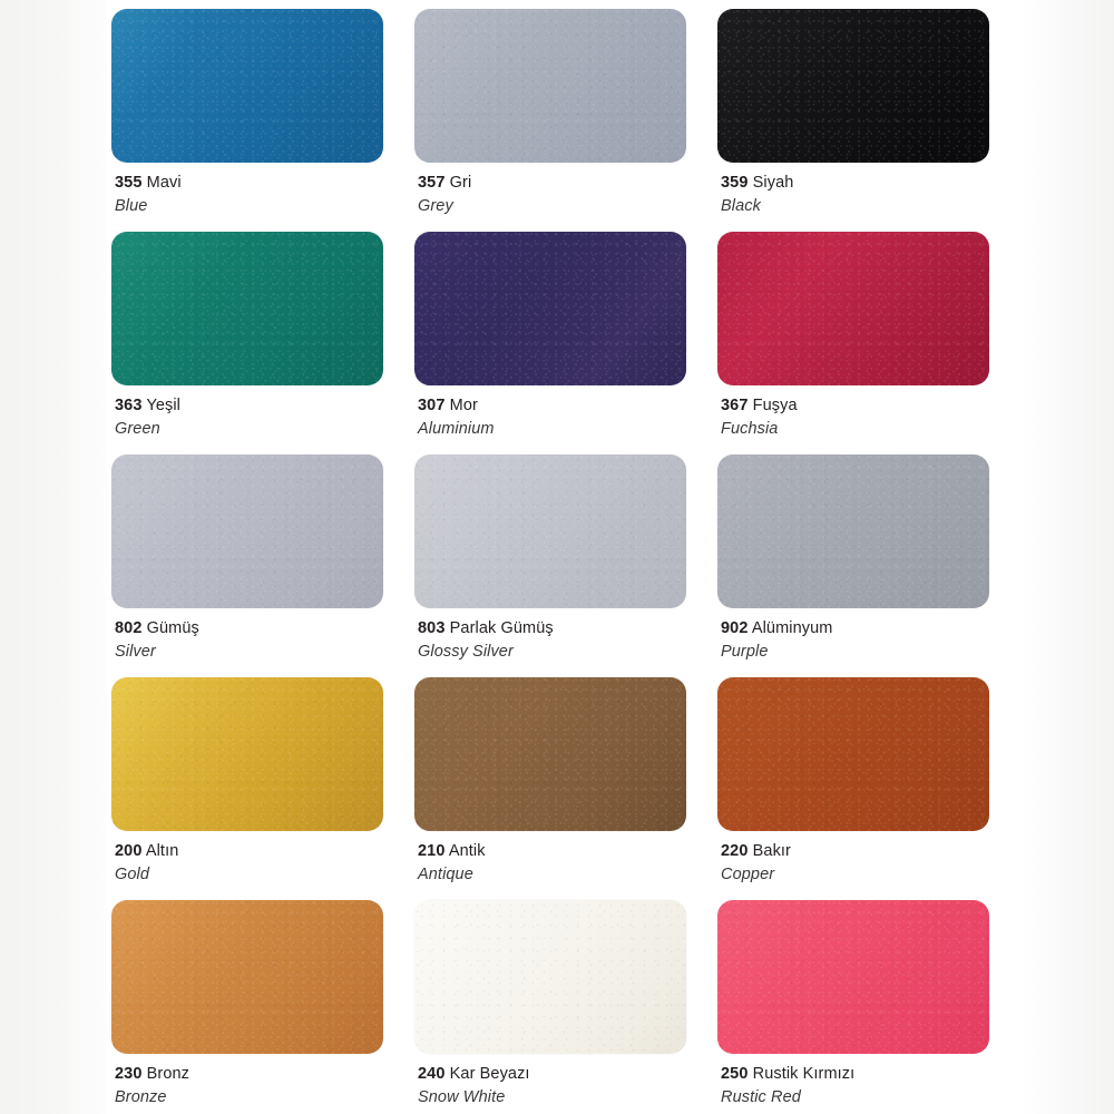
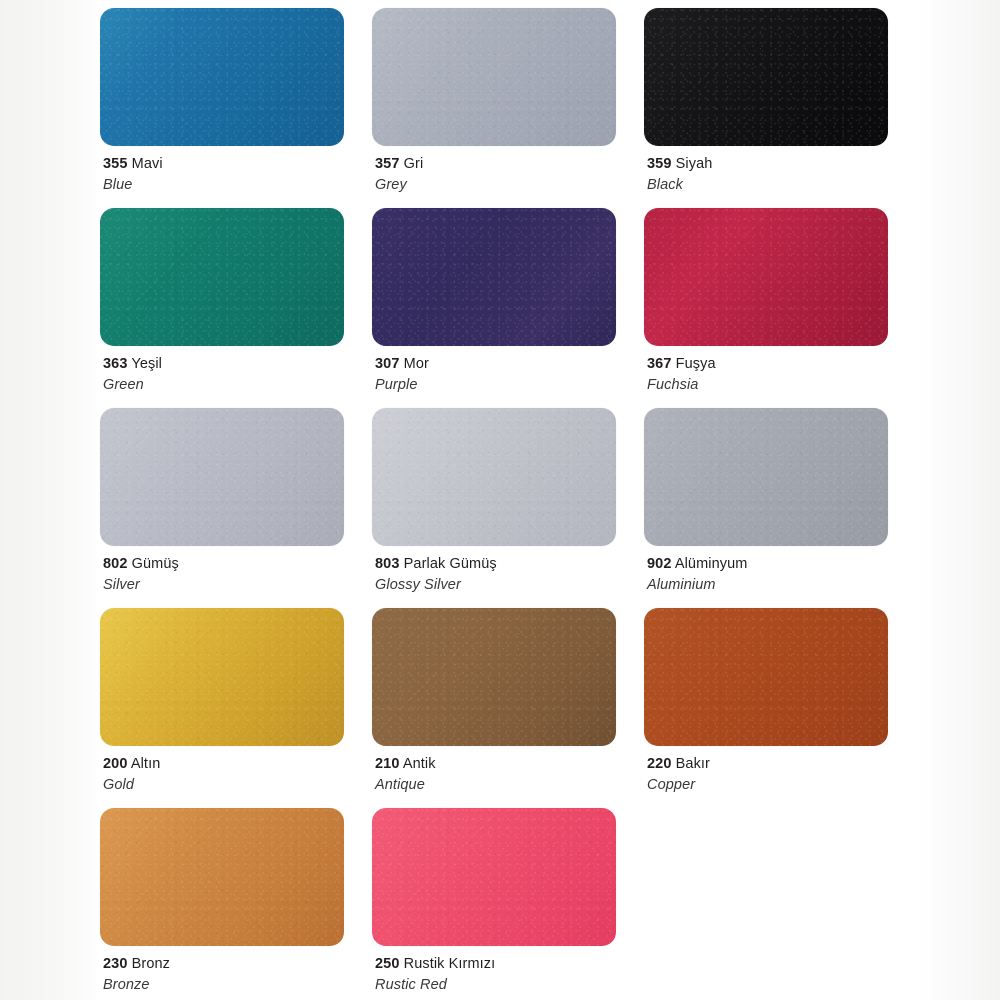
  355 Mavi
  Blue
  357 Gri
  Grey
  359 Siyah
  Black
  363 Yeşil
  Green
  307 Mor
- Aluminium
+ Purple
  367 Fuşya
  Fuchsia
  802 Gümüş
  Silver
  803 Parlak Gümüş
  Glossy Silver
  902 Alüminyum
- Purple
+ Aluminium
  200 Altın
  Gold
  210 Antik
  Antique
  220 Bakır
  Copper
  230 Bronz
  Bronze
- 240 Kar Beyazı
- Snow White
  250 Rustik Kırmızı
  Rustic Red
